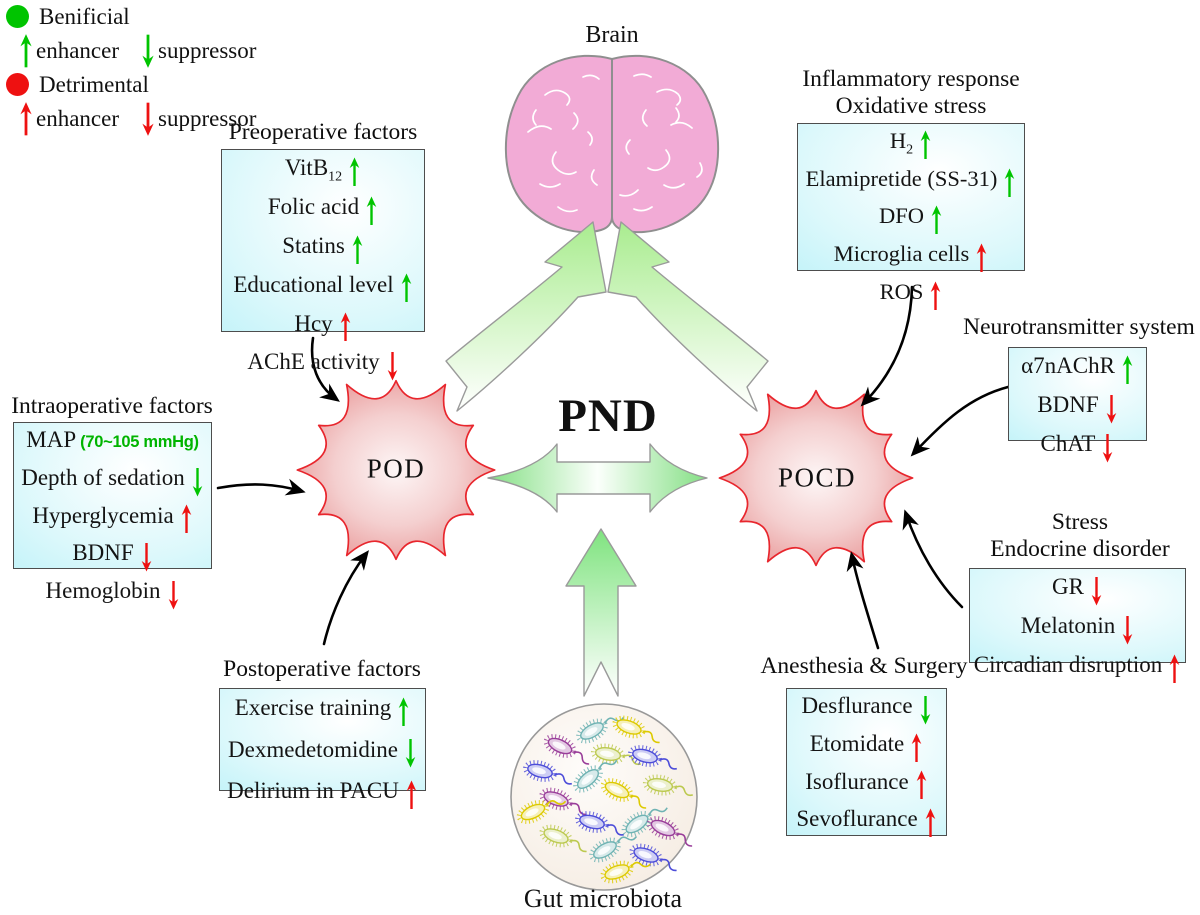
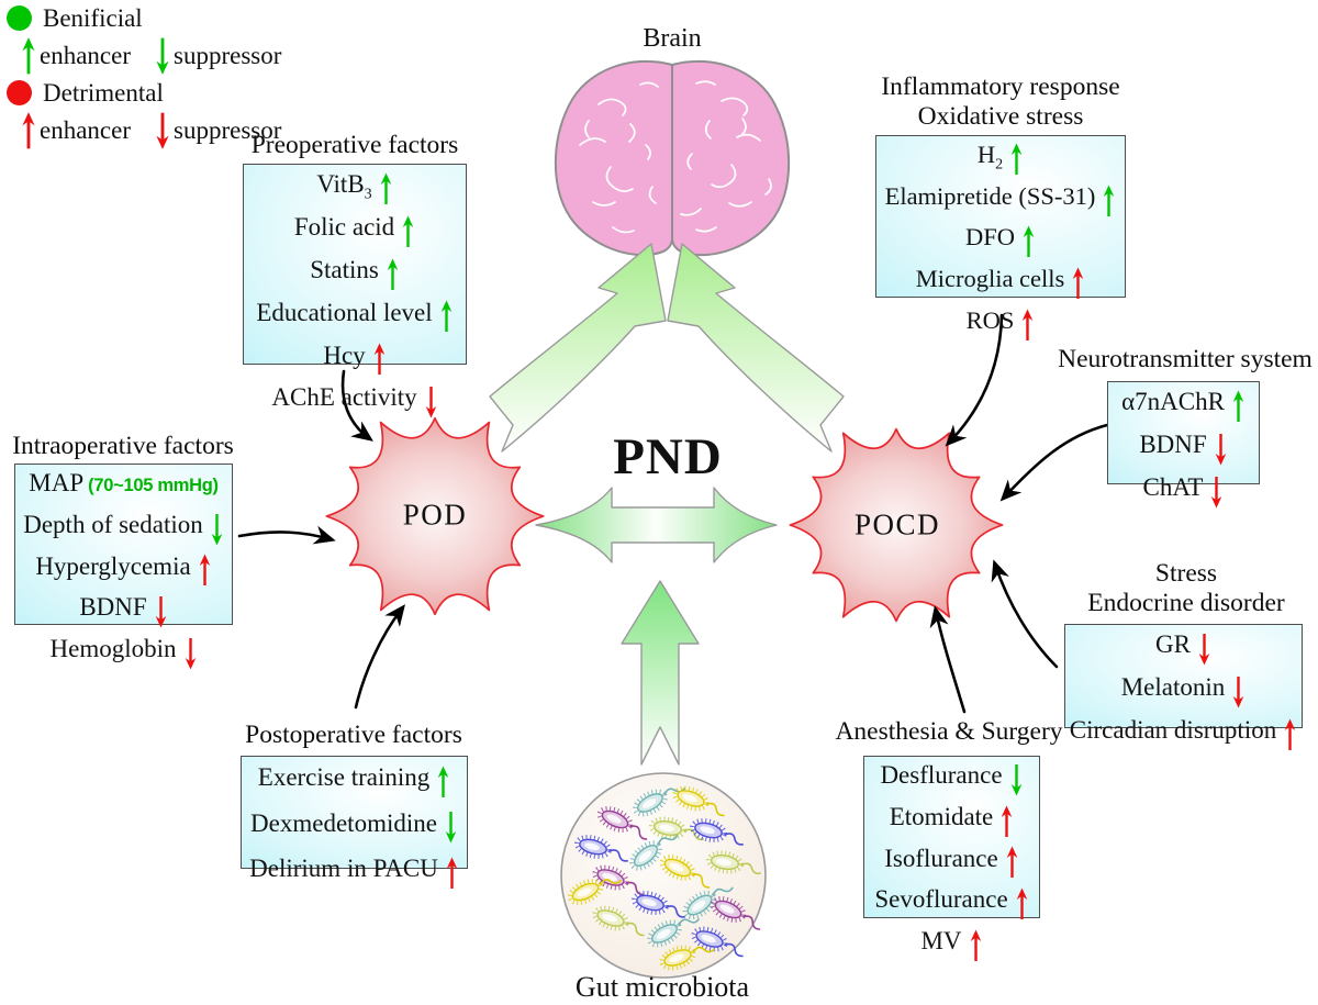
  Benificial
  enhancer
  suppressor
  Detrimental
  enhancer
  suppressor
  Brain
  PND
  POD
  POCD
  Gut microbiota
  Preoperative factors
  Intraoperative factors
  Postoperative factors
  Inflammatory response
  Oxidative stress
  Neurotransmitter system
  Stress
  Endocrine disorder
  Anesthesia & Surgery
- VitB12
+ VitB3
  Folic acid
  Statins
  Educational level
  Hcy
  AChE activity
  MAP (70~105 mmHg)
  Depth of sedation
  Hyperglycemia
  BDNF
  Hemoglobin
  Exercise training
  Dexmedetomidine
  Delirium in PACU
  H2
  Elamipretide (SS-31)
  DFO
  Microglia cells
  ROS
  α7nAChR
  BDNF
  ChAT
  GR
  Melatonin
  Circadian disruption
  Desflurance
  Etomidate
  Isoflurance
  Sevoflurance
+ MV
